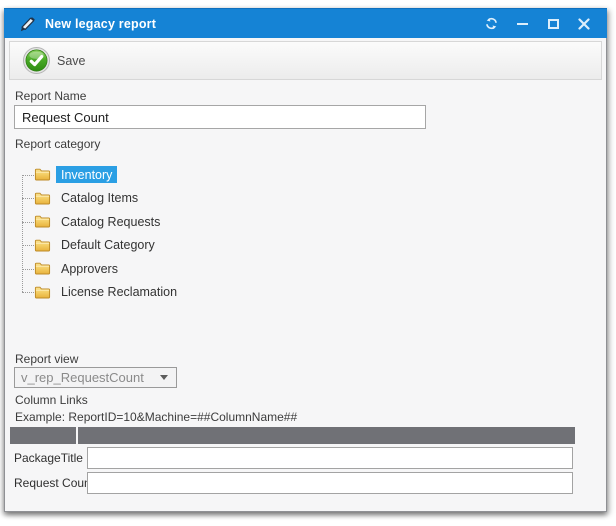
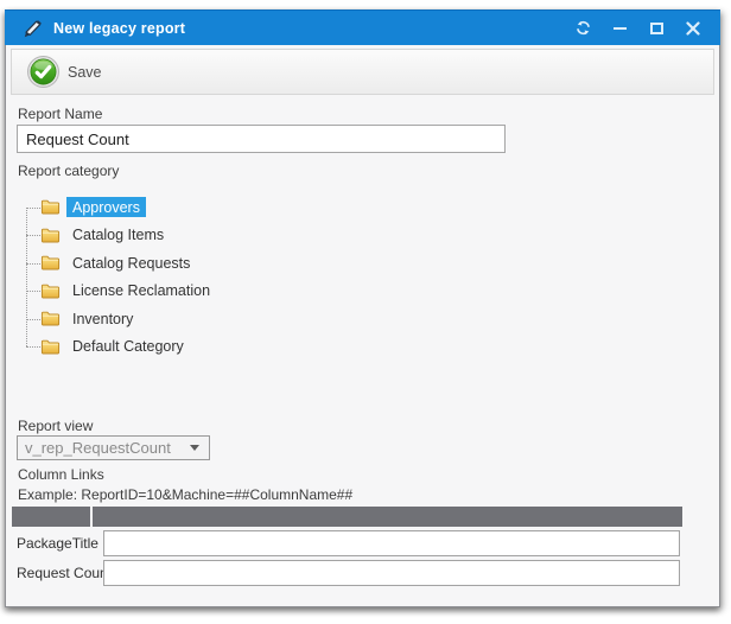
  New legacy report
  Save
  Report Name
  Request Count
  Report category
- Inventory
+ Approvers
  Catalog Items
  Catalog Requests
- Default Category
+ License Reclamation
- Approvers
+ Inventory
- License Reclamation
+ Default Category
  Report view
  v_rep_RequestCount
  Column Links
  Example: ReportID=10&Machine=##ColumnName##
  PackageTitle
  Request Cou
